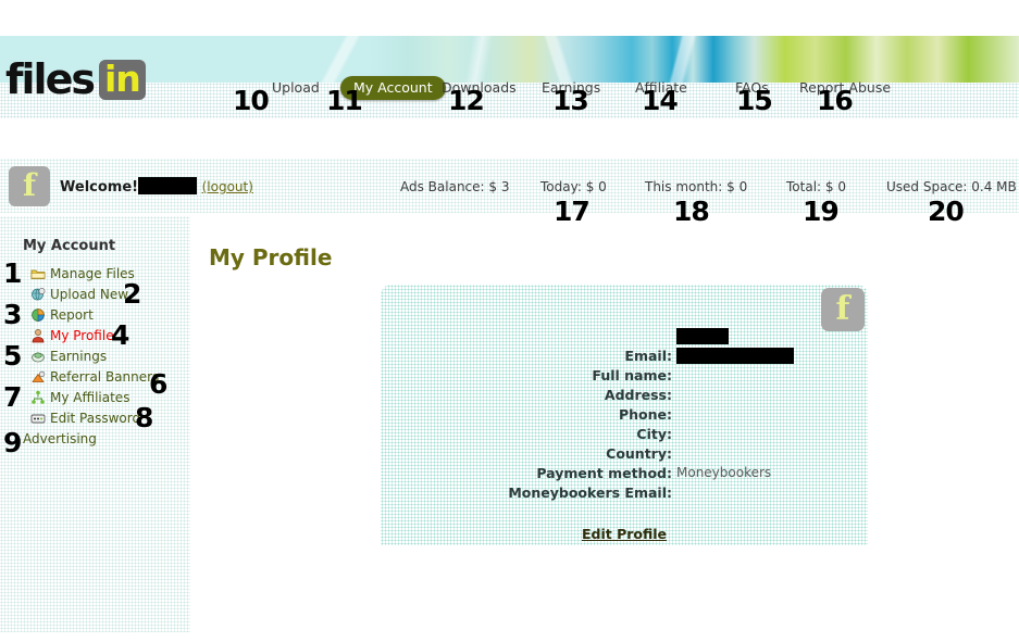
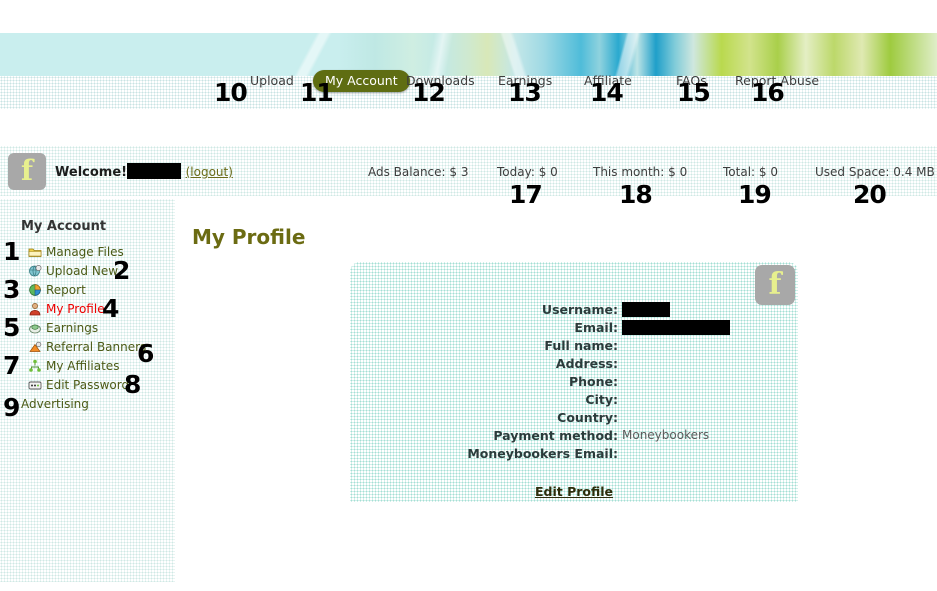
- files
- in
  Upload
  My Account
  Downloads
  Earnings
  Affiliate
  FAQs
  Report Abuse
  f
  Welcome! (logout)
  Ads Balance: $ 3
  Today: $ 0
  This month: $ 0
  Total: $ 0
  Used Space: 0.4 MB
  My Account
  Manage Files
  Upload New
  Report
  My Profile
  Earnings
  Referral Banners
  My Affiliates
  Edit Password
  Advertising
  My Profile
  f
+ Username:
  Email:
  Full name:
  Address:
  Phone:
  City:
  Country:
  Payment method:
  Moneybookers
  Moneybookers Email:
  Edit Profile
  10
  11
  12
  13
  14
  15
  16
  17
  18
  19
  20
  1
  2
  3
  4
  5
  6
  7
  8
  9
